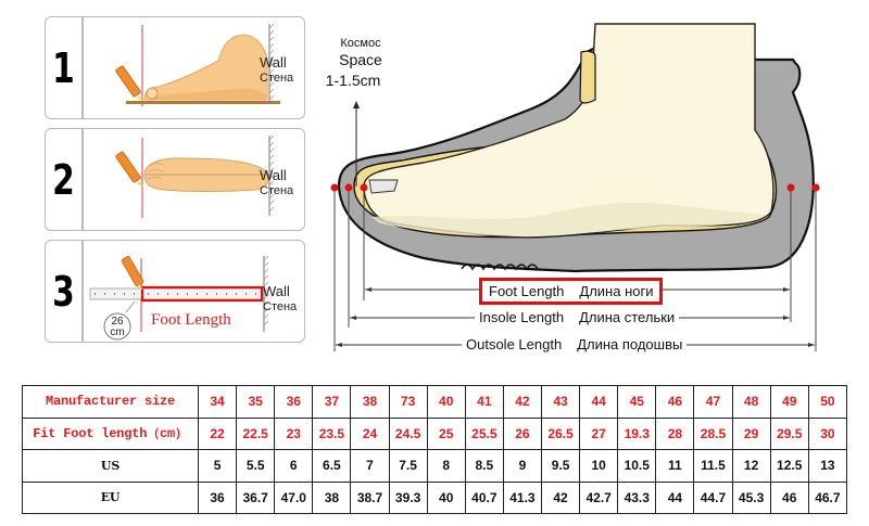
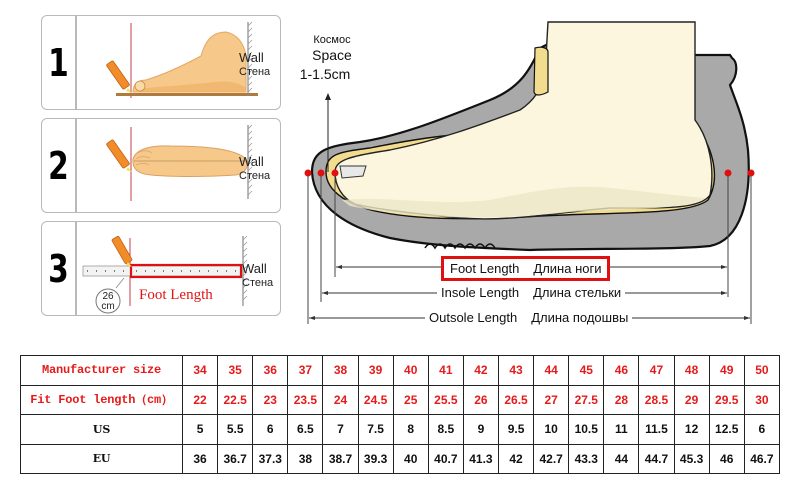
  1
  Wall
  Стена
  2
  Wall
  Стена
  3
  26
  cm
  Foot Length
  Wall
  Стена
  Космос
  Space
  1-1.5cm
  Foot Length Длина ноги
  Insole Length Длина стельки
  Outsole Length Длина подошвы
- Manufacturer size	34	35	36	37	38	73	40	41	42	43	44	45	46	47	48	49	50
+ Manufacturer size	34	35	36	37	38	39	40	41	42	43	44	45	46	47	48	49	50
- Fit Foot length（cm）	22	22.5	23	23.5	24	24.5	25	25.5	26	26.5	27	19.3	28	28.5	29	29.5	30
+ Fit Foot length（cm）	22	22.5	23	23.5	24	24.5	25	25.5	26	26.5	27	27.5	28	28.5	29	29.5	30
- US	5	5.5	6	6.5	7	7.5	8	8.5	9	9.5	10	10.5	11	11.5	12	12.5	13
+ US	5	5.5	6	6.5	7	7.5	8	8.5	9	9.5	10	10.5	11	11.5	12	12.5	6
- EU	36	36.7	47.0	38	38.7	39.3	40	40.7	41.3	42	42.7	43.3	44	44.7	45.3	46	46.7
+ EU	36	36.7	37.3	38	38.7	39.3	40	40.7	41.3	42	42.7	43.3	44	44.7	45.3	46	46.7
